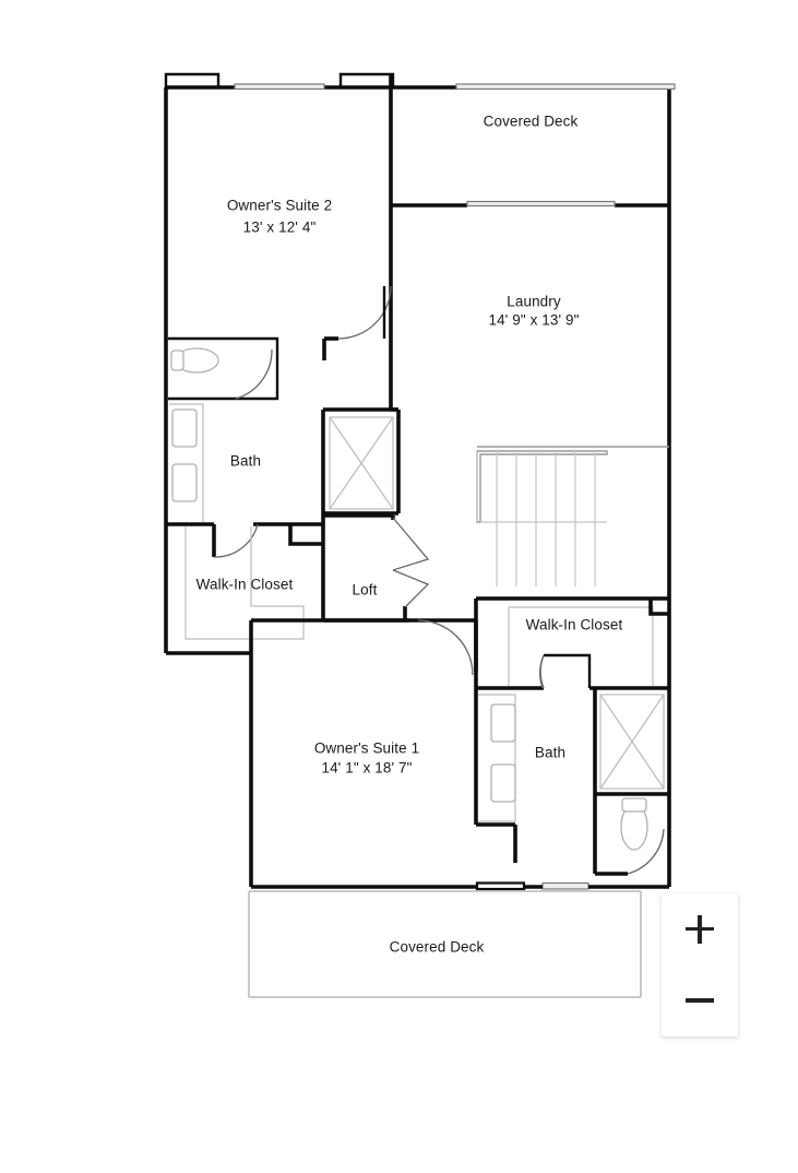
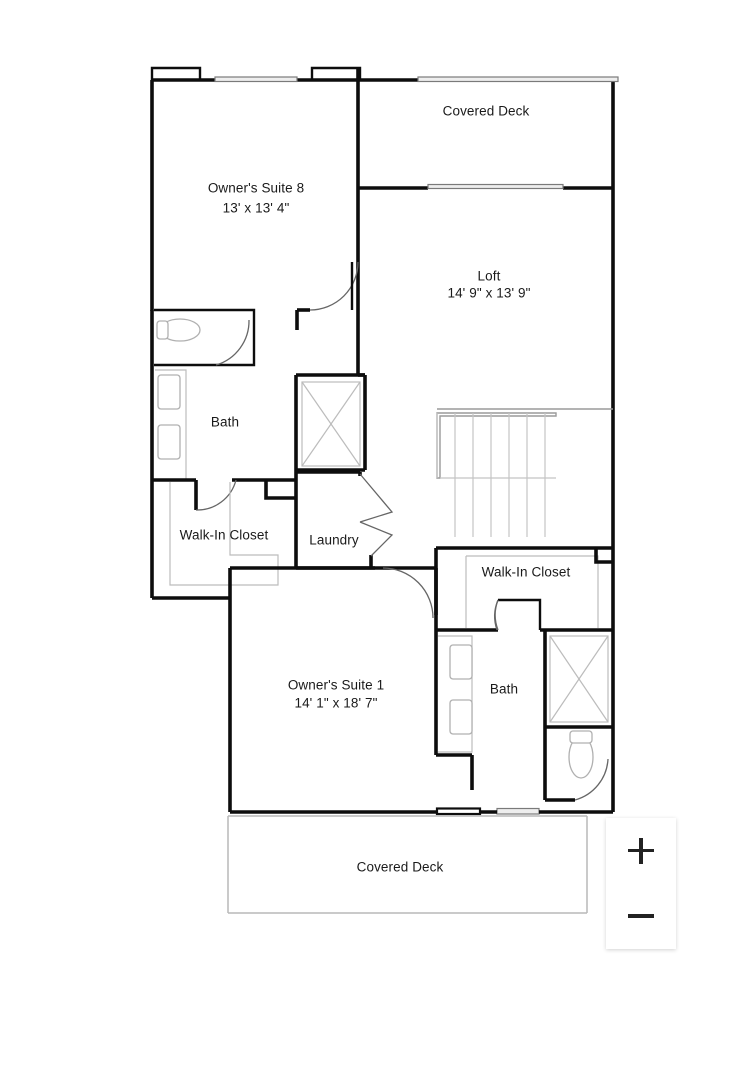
  Covered Deck
- Owner's Suite 2
+ Owner's Suite 8
- 13' x 12' 4"
+ 13' x 13' 4"
- Laundry
+ Loft
  14' 9" x 13' 9"
  Bath
  Walk-In Closet
- Loft
+ Laundry
  Owner's Suite 1
  14' 1" x 18' 7"
  Walk-In Closet
  Bath
  Covered Deck
